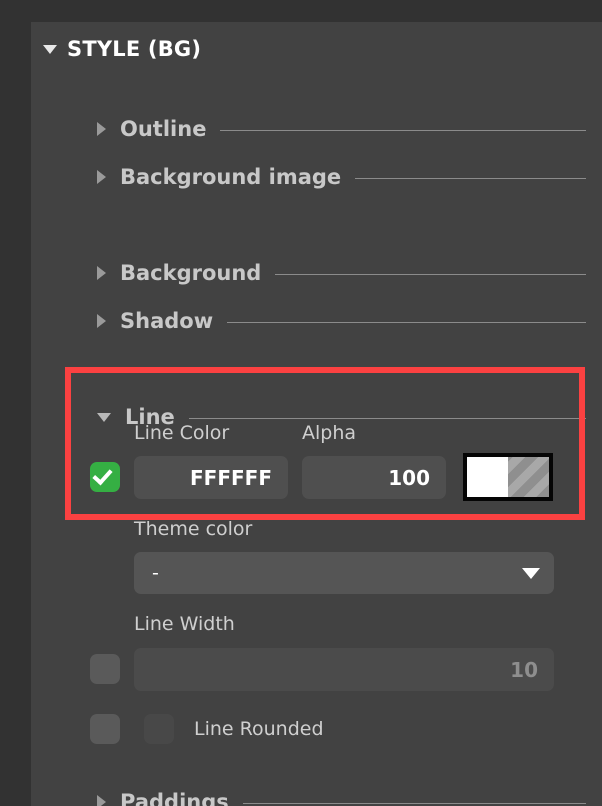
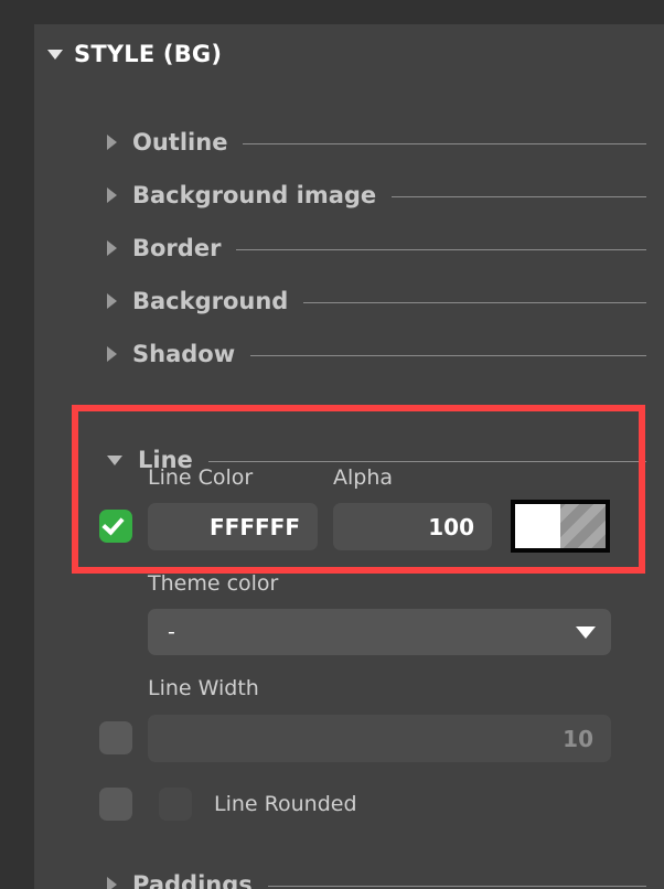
  STYLE (BG)
  Outline
  Background image
+ Border
  Background
  Shadow
  Line
  Paddings
  Line Color
  Alpha
  FFFFFF
  100
  Theme color
  -
  Line Width
  10
  Line Rounded
